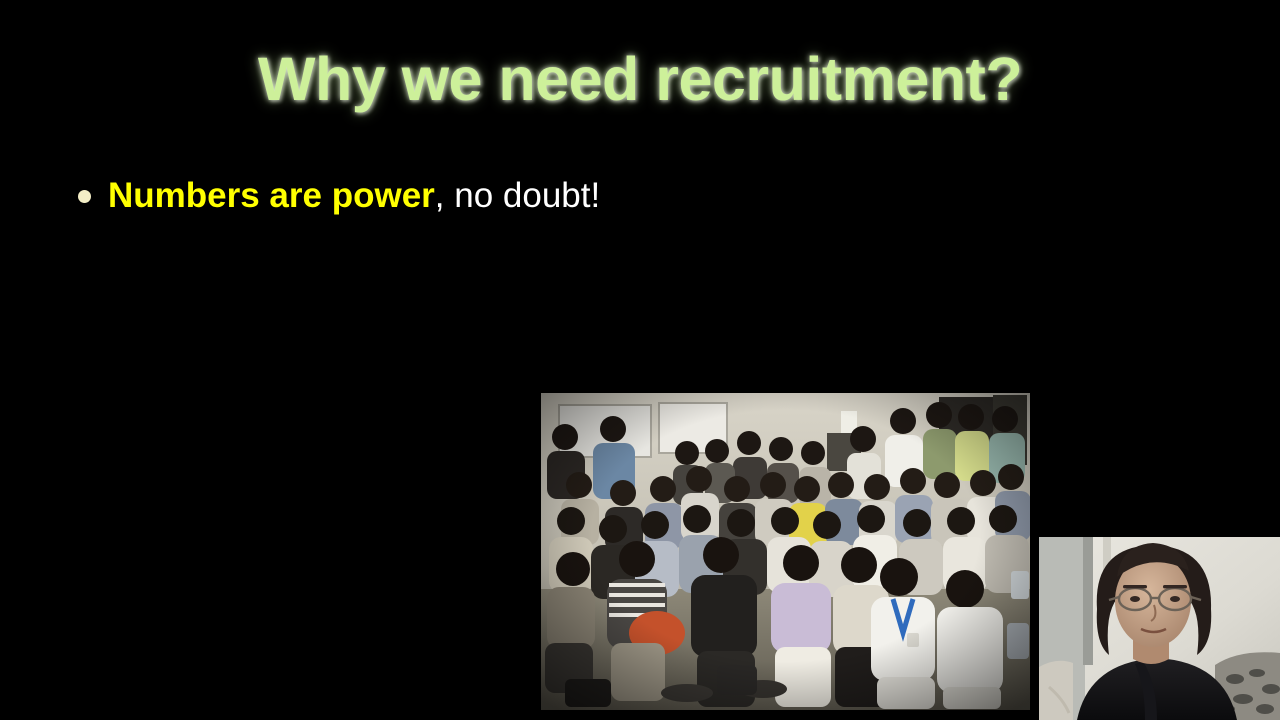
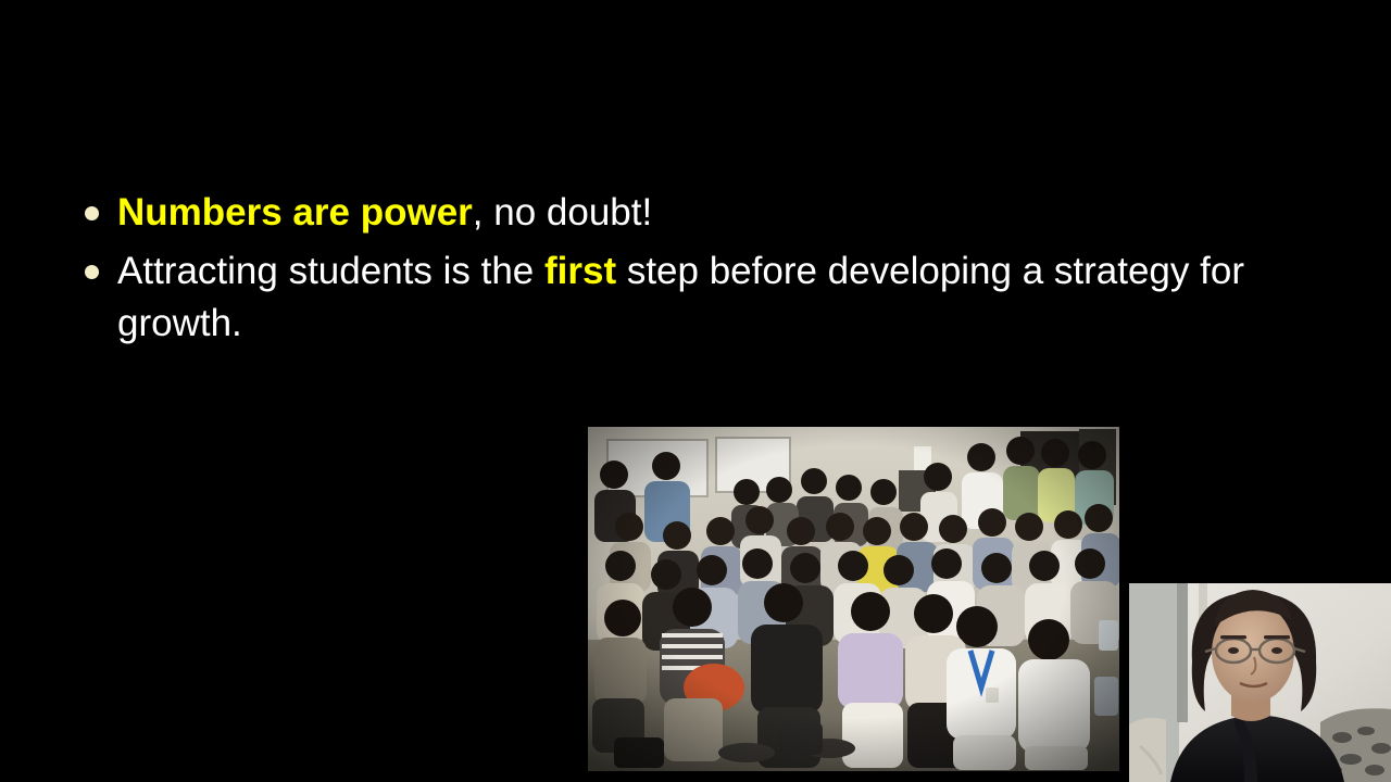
- Why we need recruitment?
  Numbers are power, no doubt!
+ Attracting students is the first step before developing a strategy for growth.
